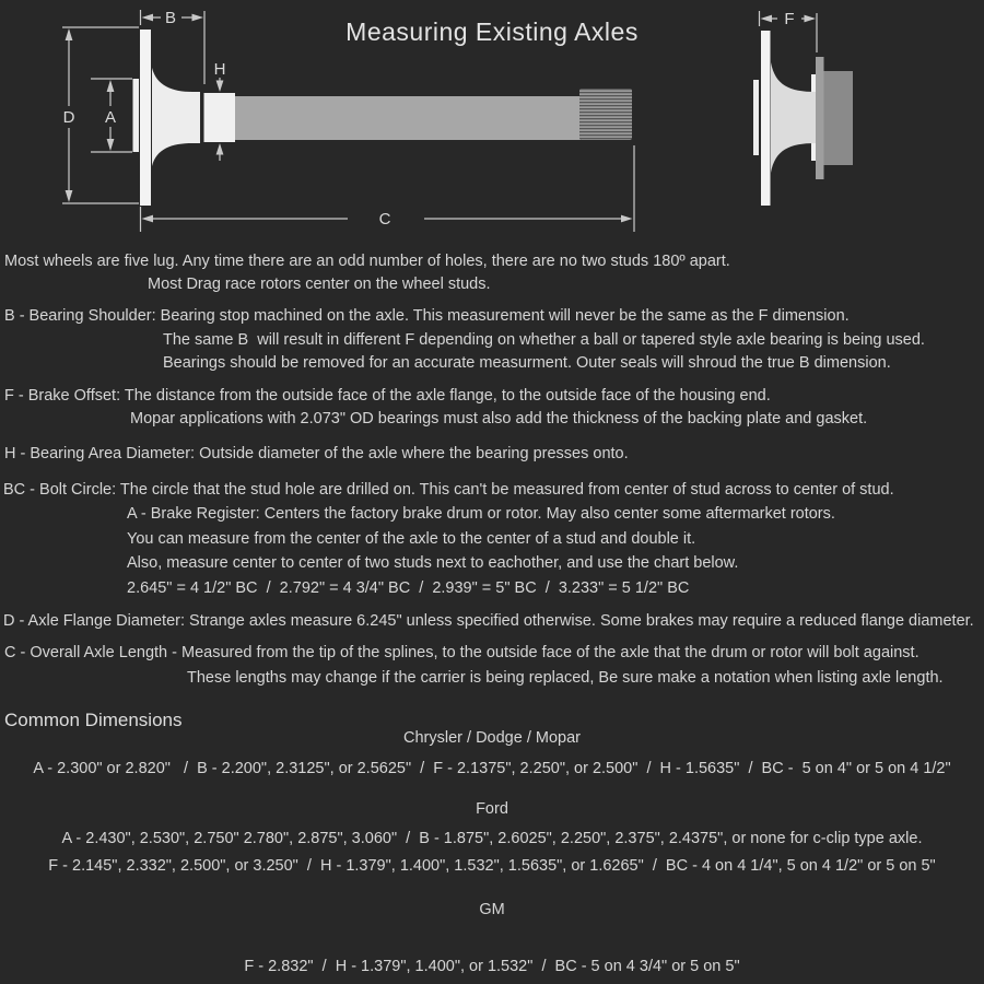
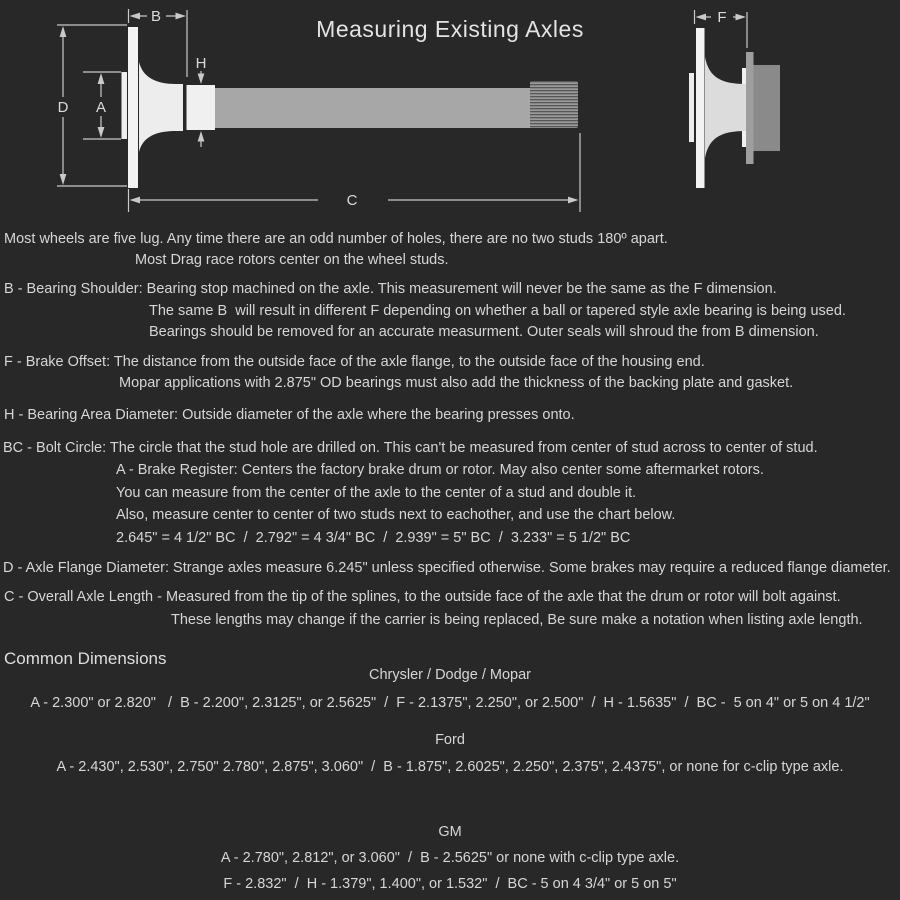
  Measuring Existing Axles
  D
  A
  B
  H
  C
  F
  Most wheels are five lug. Any time there are an odd number of holes, there are no two studs 180º apart.
  Most Drag race rotors center on the wheel studs.
  B - Bearing Shoulder: Bearing stop machined on the axle. This measurement will never be the same as the F dimension.
  The same B will result in different F depending on whether a ball or tapered style axle bearing is being used.
- Bearings should be removed for an accurate measurment. Outer seals will shroud the true B dimension.
+ Bearings should be removed for an accurate measurment. Outer seals will shroud the from B dimension.
  F - Brake Offset: The distance from the outside face of the axle flange, to the outside face of the housing end.
- Mopar applications with 2.073" OD bearings must also add the thickness of the backing plate and gasket.
+ Mopar applications with 2.875" OD bearings must also add the thickness of the backing plate and gasket.
  H - Bearing Area Diameter: Outside diameter of the axle where the bearing presses onto.
  BC - Bolt Circle: The circle that the stud hole are drilled on. This can't be measured from center of stud across to center of stud.
  A - Brake Register: Centers the factory brake drum or rotor. May also center some aftermarket rotors.
  You can measure from the center of the axle to the center of a stud and double it.
  Also, measure center to center of two studs next to eachother, and use the chart below.
  2.645" = 4 1/2" BC / 2.792" = 4 3/4" BC / 2.939" = 5" BC / 3.233" = 5 1/2" BC
  D - Axle Flange Diameter: Strange axles measure 6.245" unless specified otherwise. Some brakes may require a reduced flange diameter.
  C - Overall Axle Length - Measured from the tip of the splines, to the outside face of the axle that the drum or rotor will bolt against.
  These lengths may change if the carrier is being replaced, Be sure make a notation when listing axle length.
  Common Dimensions
  Chrysler / Dodge / Mopar
  A - 2.300" or 2.820" / B - 2.200", 2.3125", or 2.5625" / F - 2.1375", 2.250", or 2.500" / H - 1.5635" / BC - 5 on 4" or 5 on 4 1/2"
  Ford
  A - 2.430", 2.530", 2.750" 2.780", 2.875", 3.060" / B - 1.875", 2.6025", 2.250", 2.375", 2.4375", or none for c-clip type axle.
- F - 2.145", 2.332", 2.500", or 3.250" / H - 1.379", 1.400", 1.532", 1.5635", or 1.6265" / BC - 4 on 4 1/4", 5 on 4 1/2" or 5 on 5"
  GM
+ A - 2.780", 2.812", or 3.060" / B - 2.5625" or none with c-clip type axle.
  F - 2.832" / H - 1.379", 1.400", or 1.532" / BC - 5 on 4 3/4" or 5 on 5"
